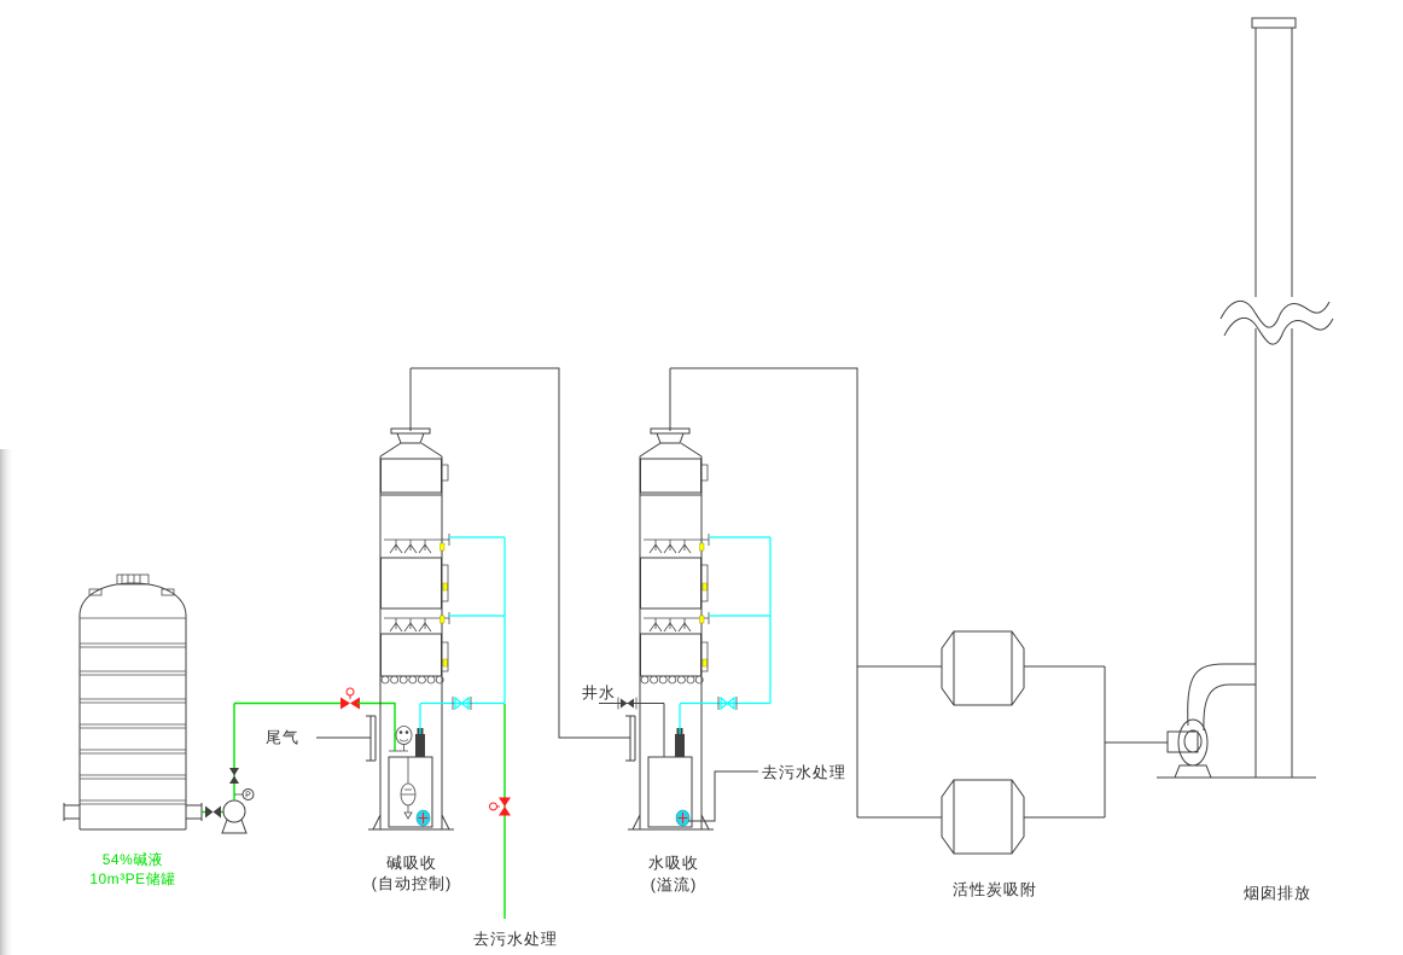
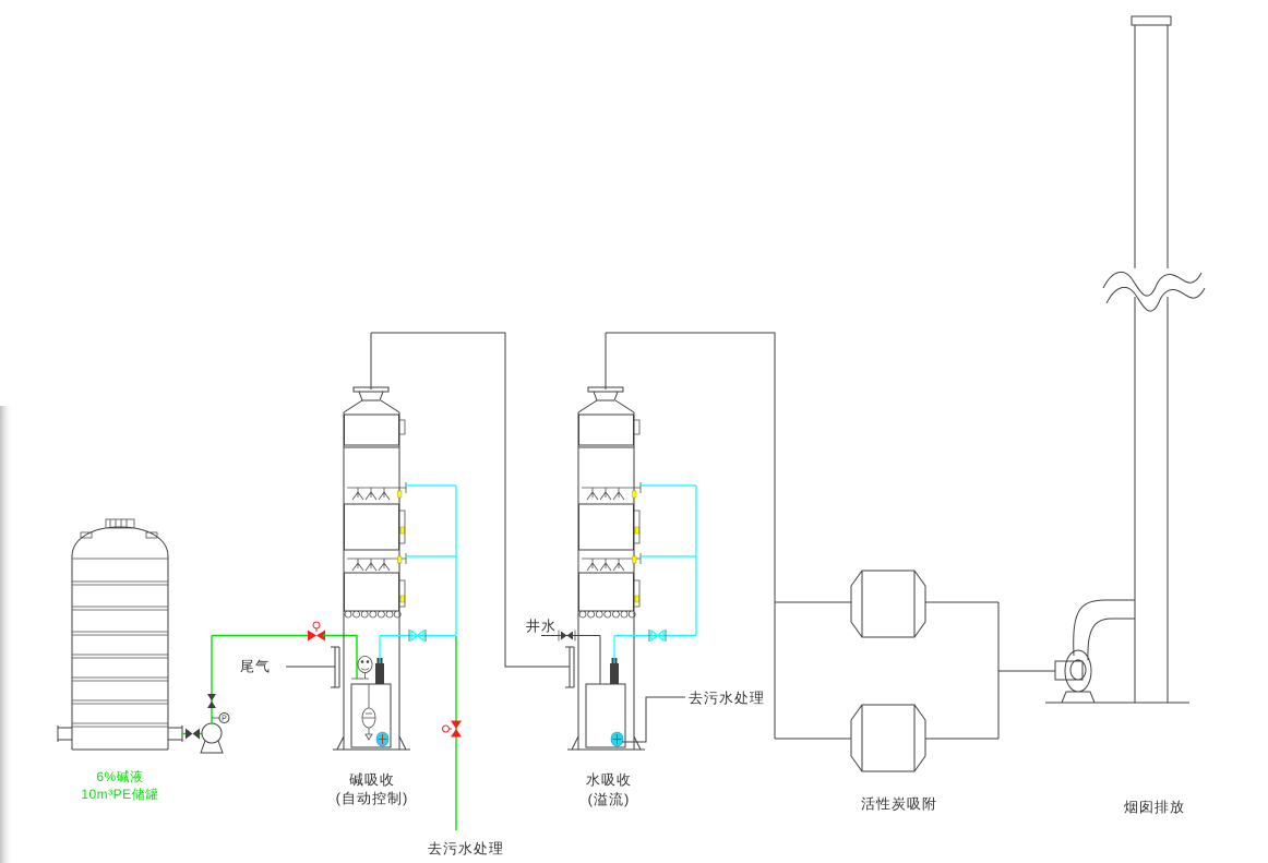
- 54%碱液
+ 6%碱液
  10m³PE储罐
  尾气
  碱吸收
  (自动控制)
  去污水处理
  井水
  水吸收
  (溢流)
  去污水处理
  活性炭吸附
  烟囱排放
